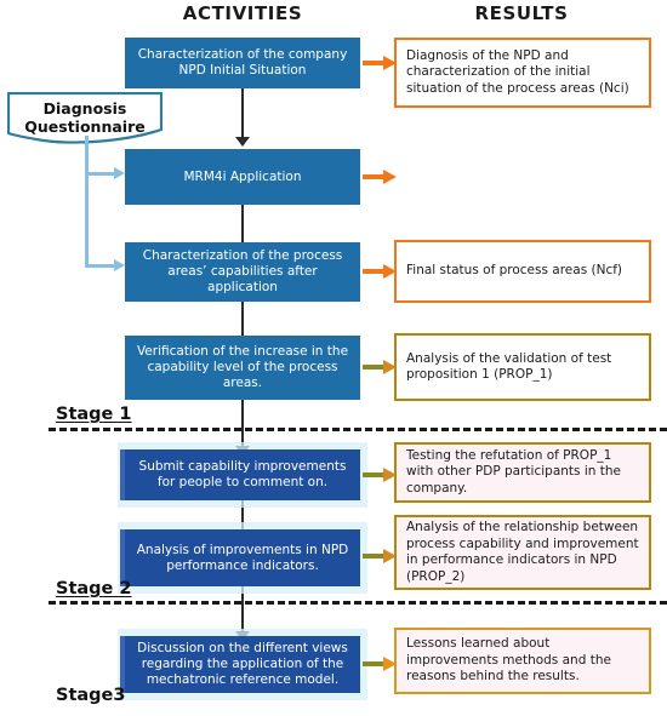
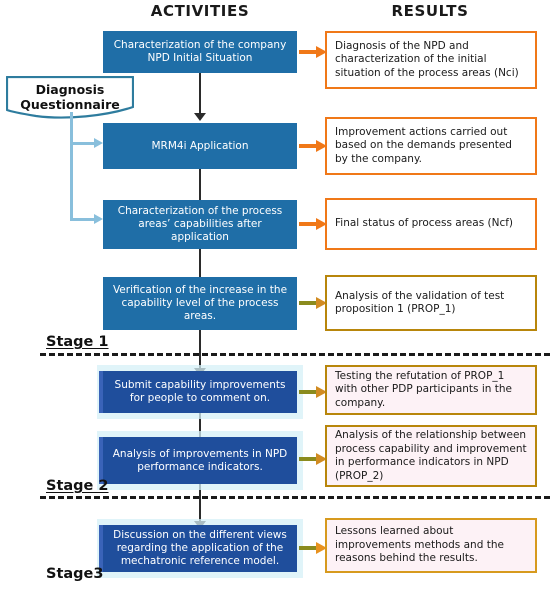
  ACTIVITIES
  RESULTS
  Characterization of the company NPD Initial Situation
  Diagnosis of the NPD and characterization of the initial situation of the process areas (Nci)
  Diagnosis
  Questionnaire
  MRM4i Application
+ Improvement actions carried out based on the demands presented by the company.
  Characterization of the process areas’ capabilities after application
  Final status of process areas (Ncf)
  Verification of the increase in the capability level of the process areas.
  Analysis of the validation of test proposition 1 (PROP_1)
  Stage 1
  Submit capability improvements for people to comment on.
  Testing the refutation of PROP_1 with other PDP participants in the company.
  Analysis of improvements in NPD performance indicators.
  Analysis of the relationship between process capability and improvement in performance indicators in NPD (PROP_2)
  Stage 2
  Discussion on the different views regarding the application of the mechatronic reference model.
  Lessons learned about improvements methods and the reasons behind the results.
  Stage3
